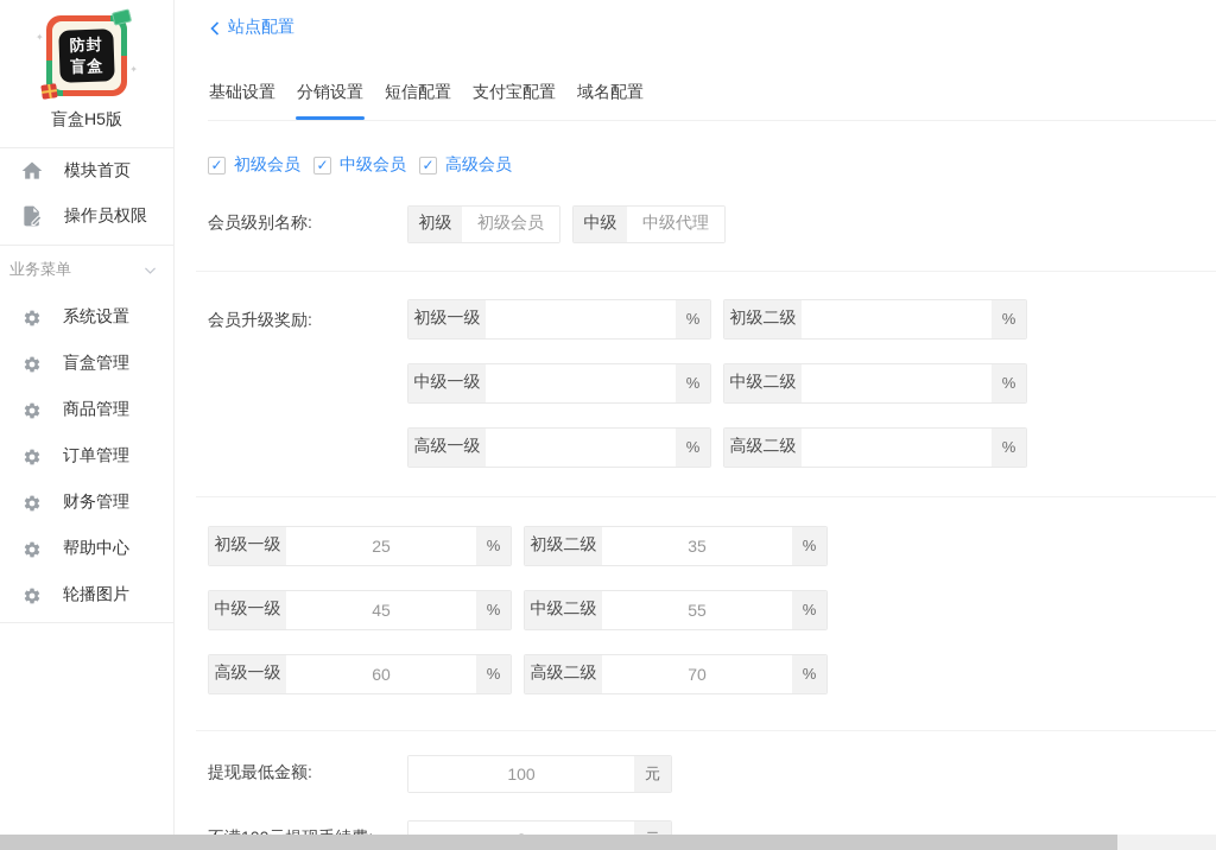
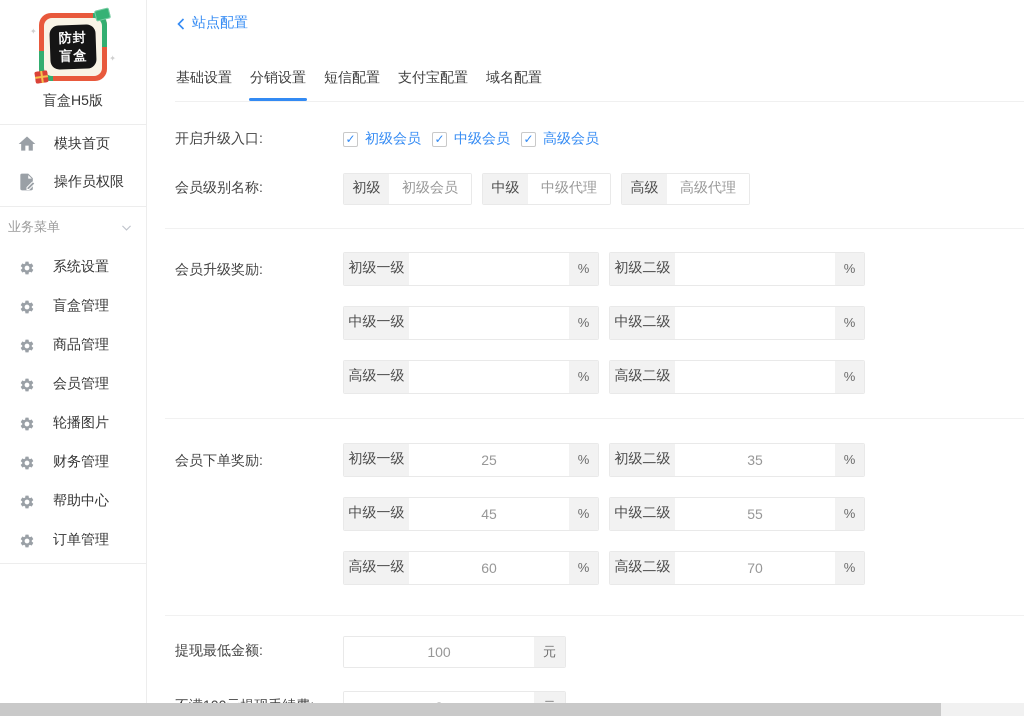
  ✦
  ✦
  盲盒H5版
  模块首页
  操作员权限
  业务菜单
  系统设置
  盲盒管理
  商品管理
+ 会员管理
- 订单管理
+ 轮播图片
  财务管理
  帮助中心
- 轮播图片
+ 订单管理
  站点配置
  基础设置
  分销设置
  短信配置
  支付宝配置
  域名配置
+ 开启升级入口:
  ✓
  初级会员
  ✓
  中级会员
  ✓
  高级会员
  会员级别名称:
  初级
  初级会员
  中级
  中级代理
+ 高级
+ 高级代理
  会员升级奖励:
  初级一级
  %
  初级二级
  %
  中级一级
  %
  中级二级
  %
  高级一级
  %
  高级二级
  %
+ 会员下单奖励:
  初级一级
  25
  %
  初级二级
  35
  %
  中级一级
  45
  %
  中级二级
  55
  %
  高级一级
  60
  %
  高级二级
  70
  %
  提现最低金额:
  100
  元
